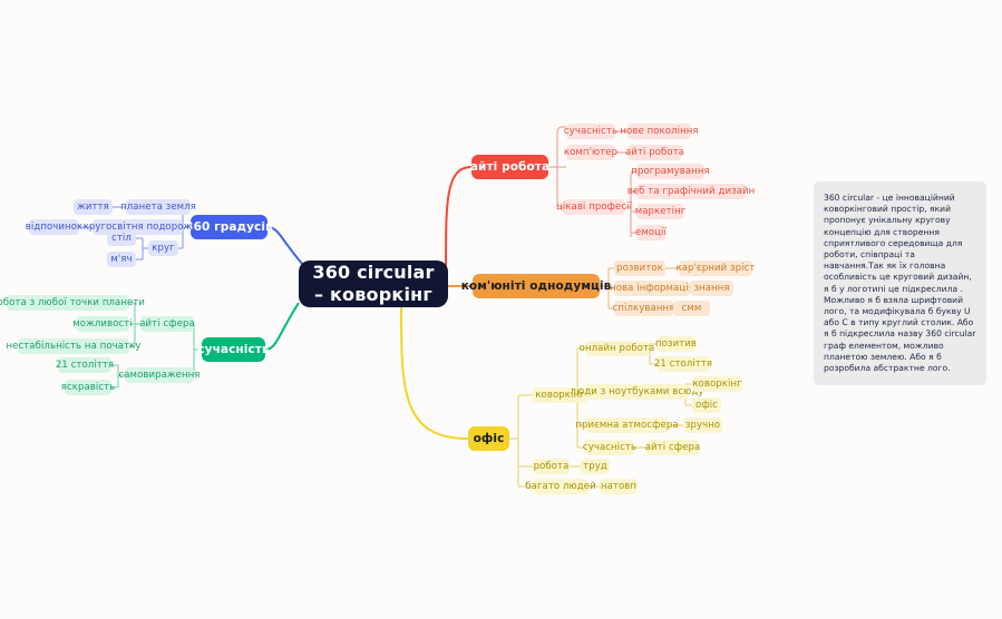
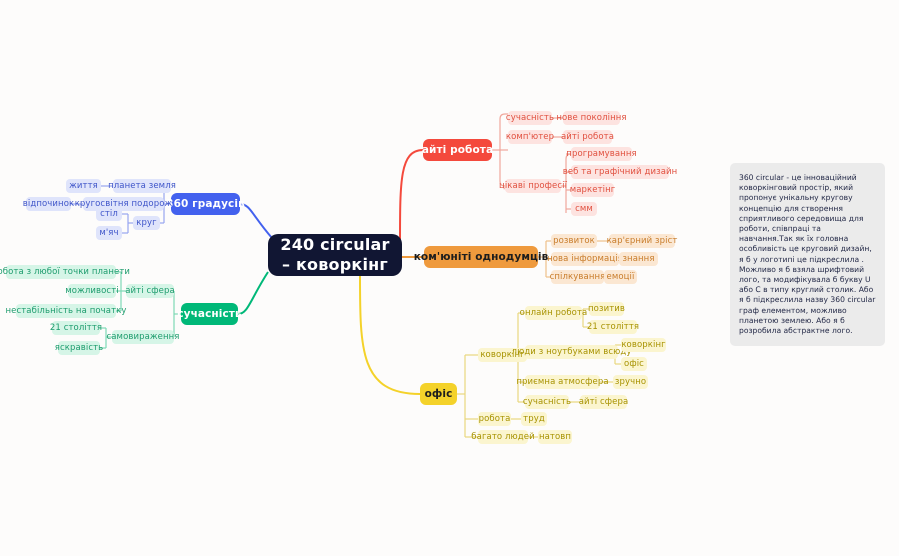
- 360 circular – коворкінг
+ 240 circular – коворкінг
  айті робота
  сучасність
  нове покоління
  комп'ютер
  айті робота
  цікаві професії
  програмування
  веб та графічний дизайн
  маркетінг
- емоції
+ смм
  ком'юніті однодумців
  розвиток
  кар'єрний зріст
  нова інформаці
  знання
  спілкування
- смм
+ емоції
  офіс
  коворкінг
  онлайн робота
  позитив
  21 століття
  люди з ноутбуками всюду
  коворкінг
  офіс
  приємна атмосфера
  зручно
  сучасність
  айті сфера
  робота
  труд
  багато людей
  натовп
  сучасність
  айті сфера
  обота з любої точки планети
  можливості
  нестабільність на початку
  самовираження
  21 століття
  яскравість
  60 градусів
  планета земля
  життя
  кругосвітня подорож
  відпочинок
  круг
  стіл
  м'яч
  360 circular - це інноваційний коворкінговий простір, який пропонує унікальну кругову концепцію для створення сприятливого середовища для роботи, співпраці та навчання.Так як їх головна особливість це круговий дизайн, я б у логотипі це підкреслила . Можливо я б взяла шрифтовий лого, та модифікувала б букву U або C в типу круглий столик. Або я б підкреслила назву 360 circular граф елементом, можливо планетою землею. Або я б розробила абстрактне лого.
